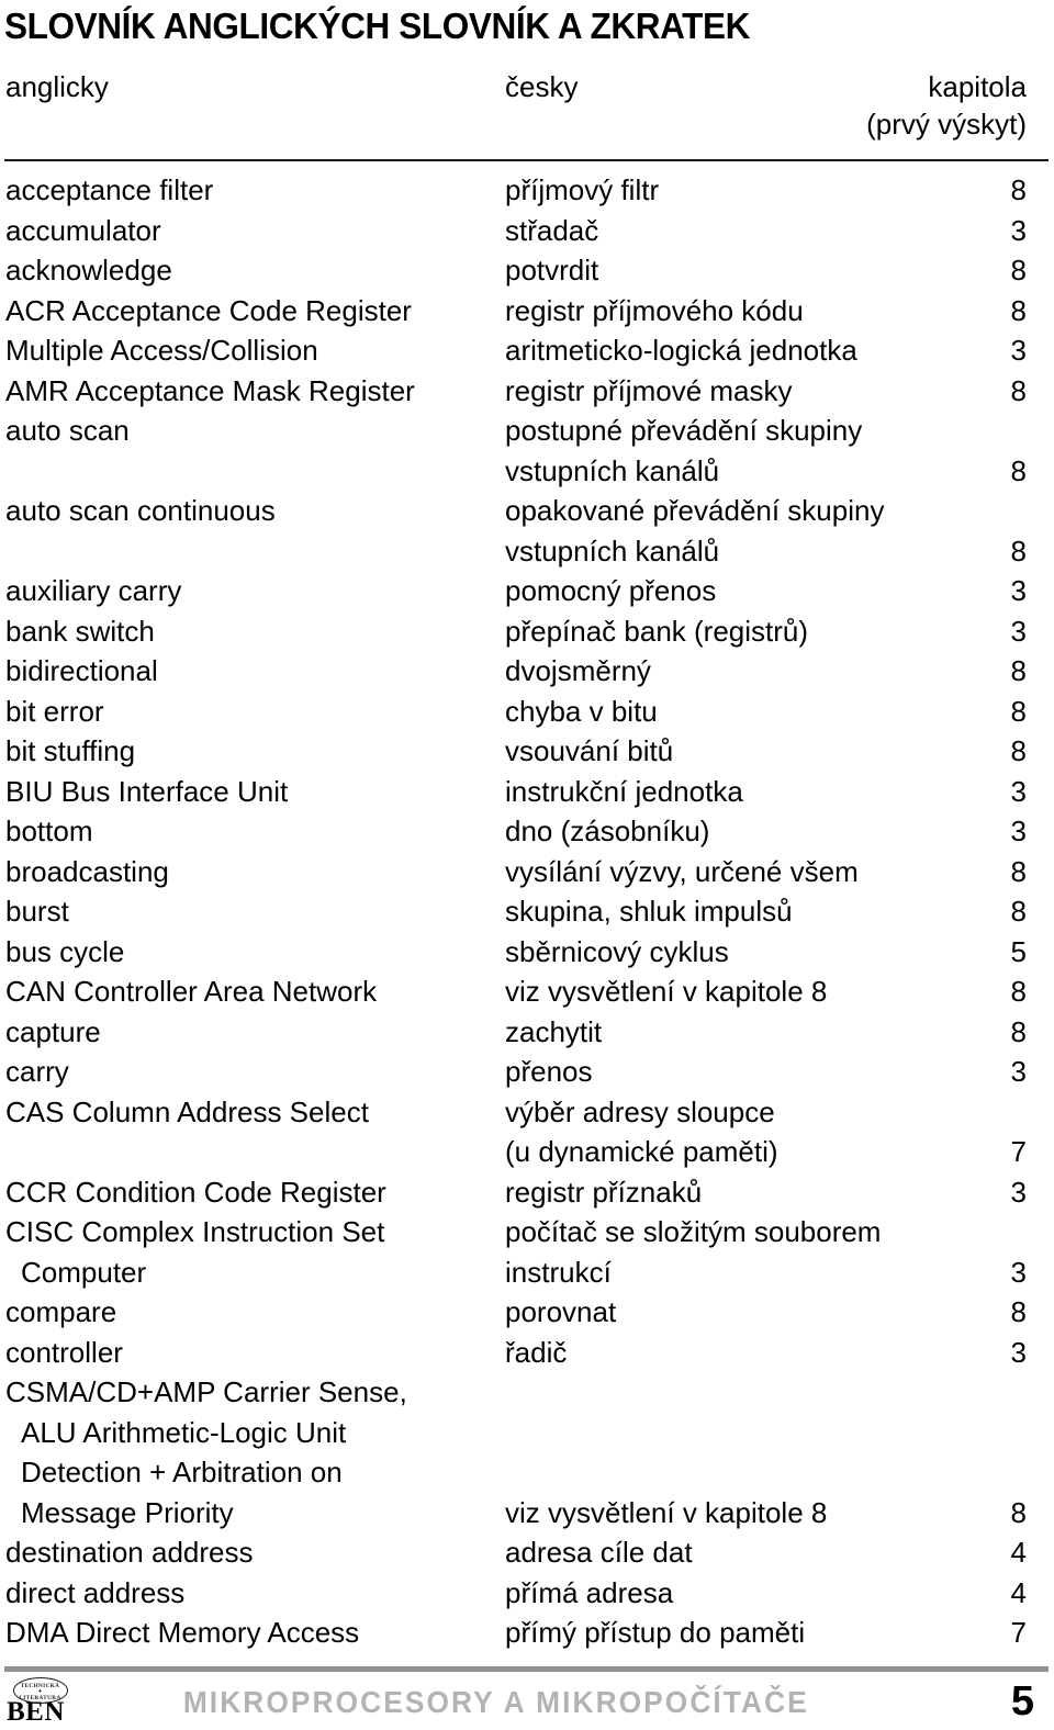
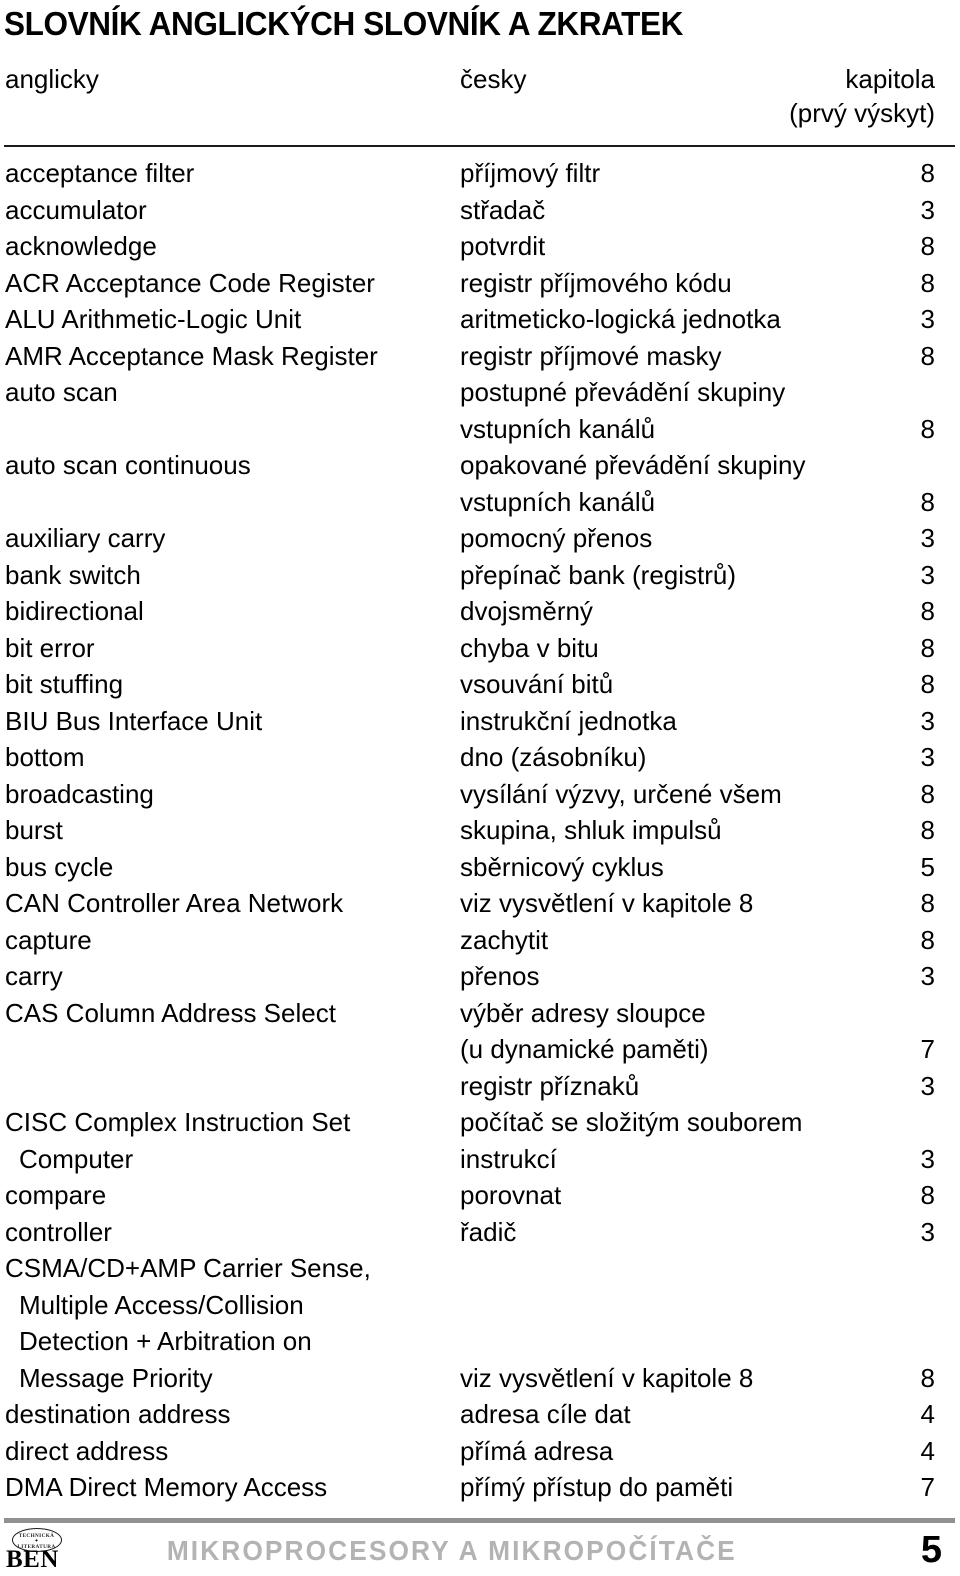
  SLOVNÍK ANGLICKÝCH SLOVNÍK A ZKRATEK
  anglicky
  česky
  kapitola
  (prvý výskyt)
  acceptance filter
  příjmový filtr
  8
  accumulator
  střadač
  3
  acknowledge
  potvrdit
  8
  ACR Acceptance Code Register
  registr příjmového kódu
  8
- Multiple Access/Collision
+ ALU Arithmetic-Logic Unit
  aritmeticko-logická jednotka
  3
  AMR Acceptance Mask Register
  registr příjmové masky
  8
  auto scan
  postupné převádění skupiny
  vstupních kanálů
  8
  auto scan continuous
  opakované převádění skupiny
  vstupních kanálů
  8
  auxiliary carry
  pomocný přenos
  3
  bank switch
  přepínač bank (registrů)
  3
  bidirectional
  dvojsměrný
  8
  bit error
  chyba v bitu
  8
  bit stuffing
  vsouvání bitů
  8
  BIU Bus Interface Unit
  instrukční jednotka
  3
  bottom
  dno (zásobníku)
  3
  broadcasting
  vysílání výzvy, určené všem
  8
  burst
  skupina, shluk impulsů
  8
  bus cycle
  sběrnicový cyklus
  5
  CAN Controller Area Network
  viz vysvětlení v kapitole 8
  8
  capture
  zachytit
  8
  carry
  přenos
  3
  CAS Column Address Select
  výběr adresy sloupce
  (u dynamické paměti)
  7
- CCR Condition Code Register
  registr příznaků
  3
  CISC Complex Instruction Set
  počítač se složitým souborem
  Computer
  instrukcí
  3
  compare
  porovnat
  8
  controller
  řadič
  3
  CSMA/CD+AMP Carrier Sense,
- ALU Arithmetic-Logic Unit
+ Multiple Access/Collision
  Detection + Arbitration on
  Message Priority
  viz vysvětlení v kapitole 8
  8
  destination address
  adresa cíle dat
  4
  direct address
  přímá adresa
  4
  DMA Direct Memory Access
  přímý přístup do paměti
  7
  BEN
  MIKROPROCESORY A MIKROPOČÍTAČE
  5
